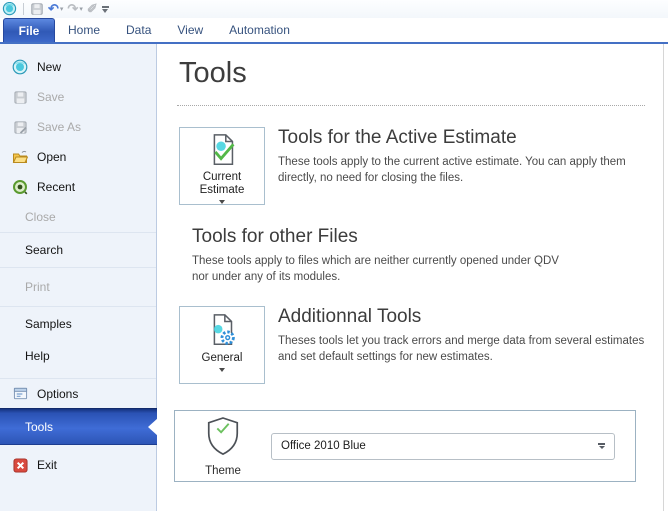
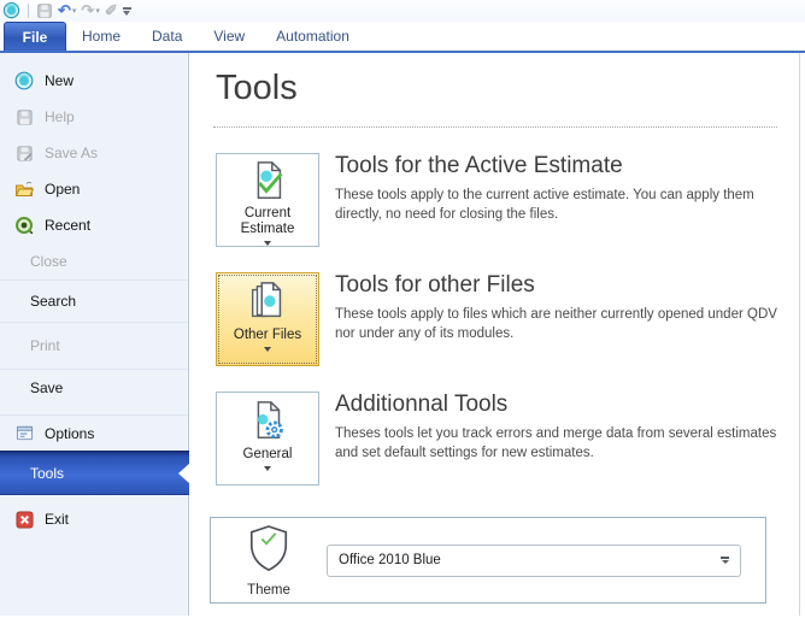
  ↶
  ↷
  ✐
  File
  Home
  Data
  View
  Automation
  New
- Save
+ Help
  Save As
  Open
  Recent
  Close
  Search
  Print
- Samples
- Help
+ Save
  Options
  Tools
  Exit
  Tools
  Current Estimate
  Tools for the Active Estimate
  These tools apply to the current active estimate. You can apply them directly, no need for closing the files.
+ Other Files
  Tools for other Files
  These tools apply to files which are neither currently opened under QDV nor under any of its modules.
  General
  Additionnal Tools
  Theses tools let you track errors and merge data from several estimates and set default settings for new estimates.
  Theme
  Office 2010 Blue
